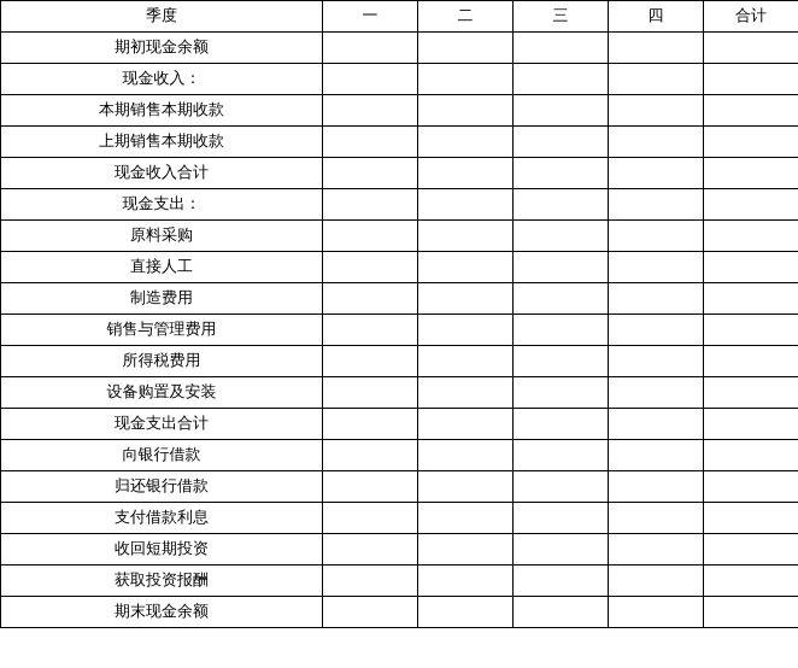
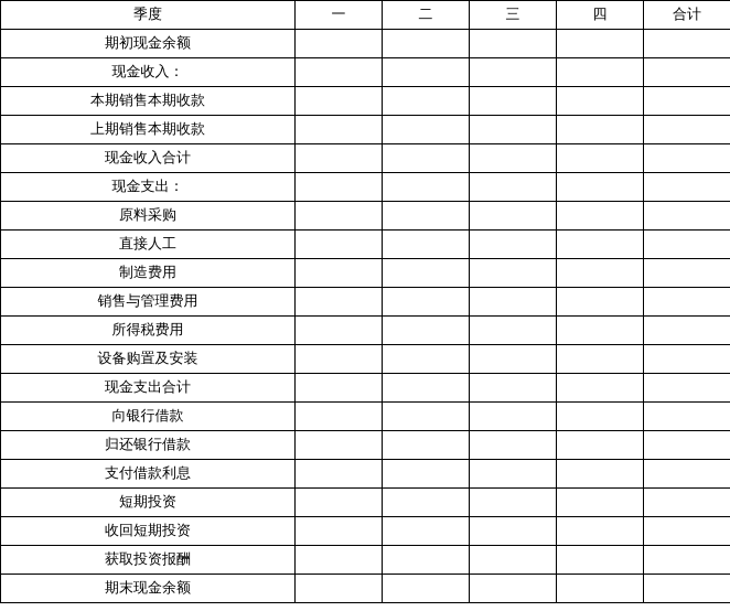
  季度	一	二	三	四	合计
  期初现金余额
  现金收入：
  本期销售本期收款
  上期销售本期收款
  现金收入合计
  现金支出：
  原料采购
  直接人工
  制造费用
  销售与管理费用
  所得税费用
  设备购置及安装
  现金支出合计
  向银行借款
  归还银行借款
  支付借款利息
+ 短期投资
  收回短期投资
  获取投资报酬
  期末现金余额
